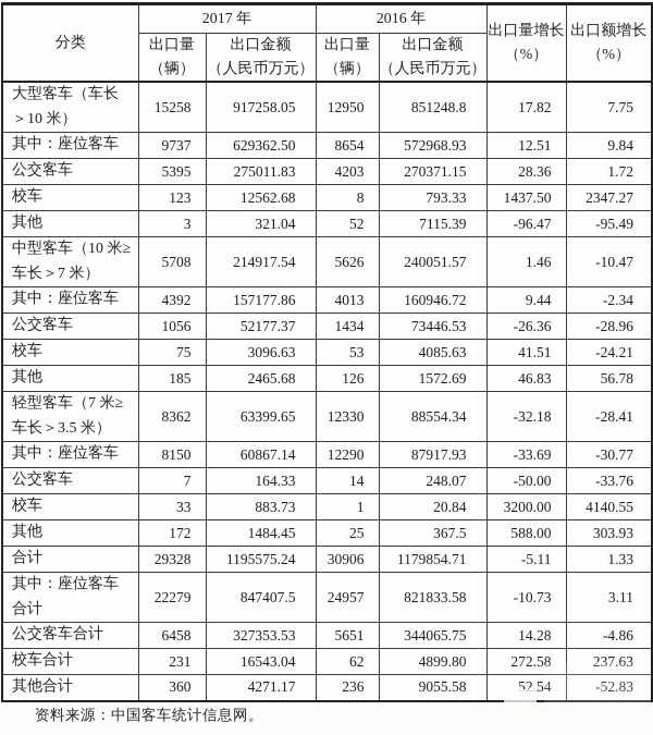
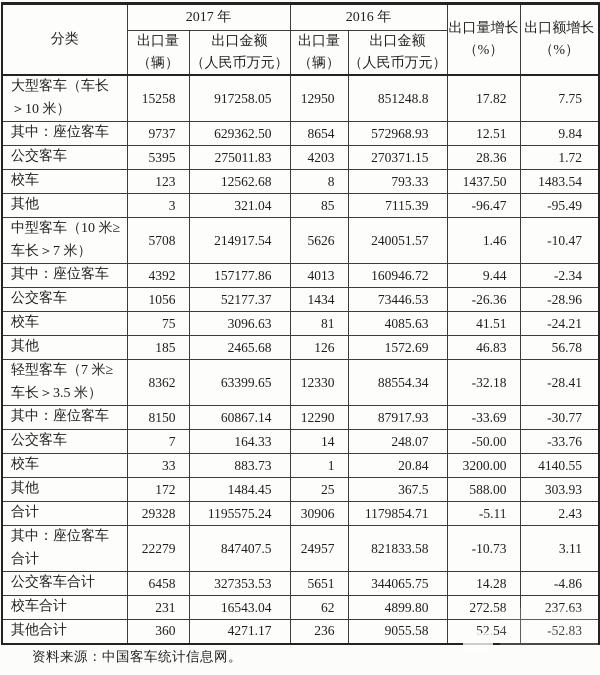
  分类	2017 年	2016 年	出口量增长 （%）	出口额增长 （%）
  出口量 （辆）	出口金额 （人民币万元）	出口量 （辆）	出口金额 （人民币万元）
  大型客车（车长＞10 米）	15258	917258.05	12950	851248.8	17.82	7.75
  其中：座位客车	9737	629362.50	8654	572968.93	12.51	9.84
  公交客车	5395	275011.83	4203	270371.15	28.36	1.72
- 校车	123	12562.68	8	793.33	1437.50	2347.27
+ 校车	123	12562.68	8	793.33	1437.50	1483.54
- 其他	3	321.04	52	7115.39	-96.47	-95.49
+ 其他	3	321.04	85	7115.39	-96.47	-95.49
  中型客车（10 米≥车长＞7 米）	5708	214917.54	5626	240051.57	1.46	-10.47
  其中：座位客车	4392	157177.86	4013	160946.72	9.44	-2.34
  公交客车	1056	52177.37	1434	73446.53	-26.36	-28.96
- 校车	75	3096.63	53	4085.63	41.51	-24.21
+ 校车	75	3096.63	81	4085.63	41.51	-24.21
  其他	185	2465.68	126	1572.69	46.83	56.78
  轻型客车（7 米≥车长＞3.5 米）	8362	63399.65	12330	88554.34	-32.18	-28.41
  其中：座位客车	8150	60867.14	12290	87917.93	-33.69	-30.77
  公交客车	7	164.33	14	248.07	-50.00	-33.76
  校车	33	883.73	1	20.84	3200.00	4140.55
  其他	172	1484.45	25	367.5	588.00	303.93
- 合计	29328	1195575.24	30906	1179854.71	-5.11	1.33
+ 合计	29328	1195575.24	30906	1179854.71	-5.11	2.43
  其中：座位客车合计	22279	847407.5	24957	821833.58	-10.73	3.11
  公交客车合计	6458	327353.53	5651	344065.75	14.28	-4.86
  校车合计	231	16543.04	62	4899.80	272.58	237.63
  其他合计	360	4271.17	236	9055.58	52.54	-52.83
  资料来源：中国客车统计信息网。
